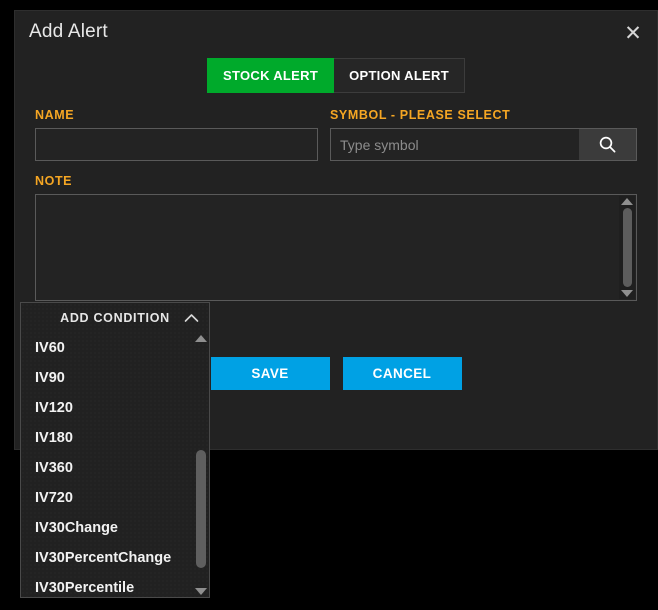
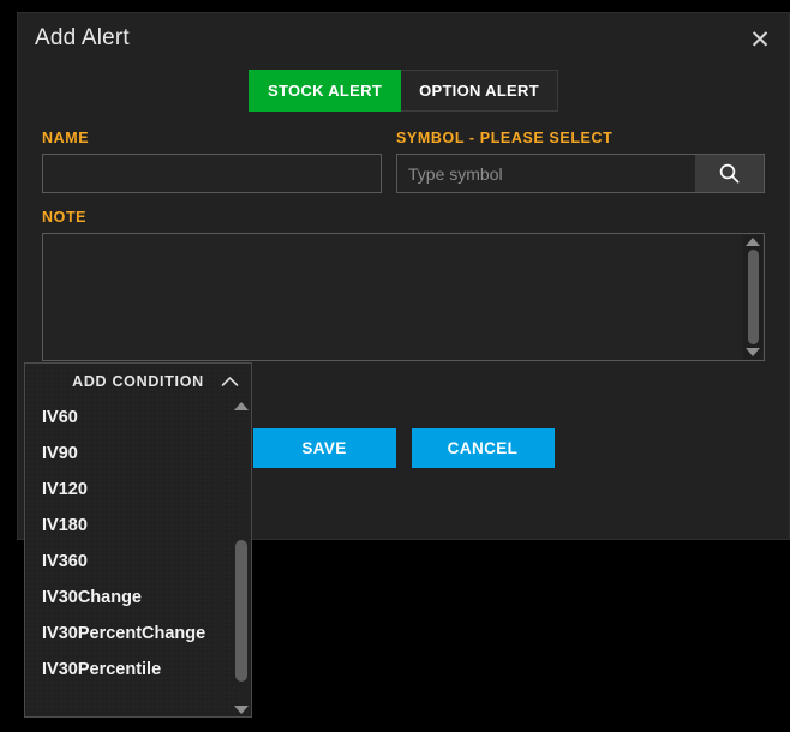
  Add Alert
  ✕
  STOCK ALERT
  OPTION ALERT
  NAME
  SYMBOL - PLEASE SELECT
  Type symbol
  NOTE
  SAVE
  CANCEL
  ADD CONDITION
  IV60
  IV90
  IV120
  IV180
  IV360
- IV720
  IV30Change
  IV30PercentChange
  IV30Percentile
